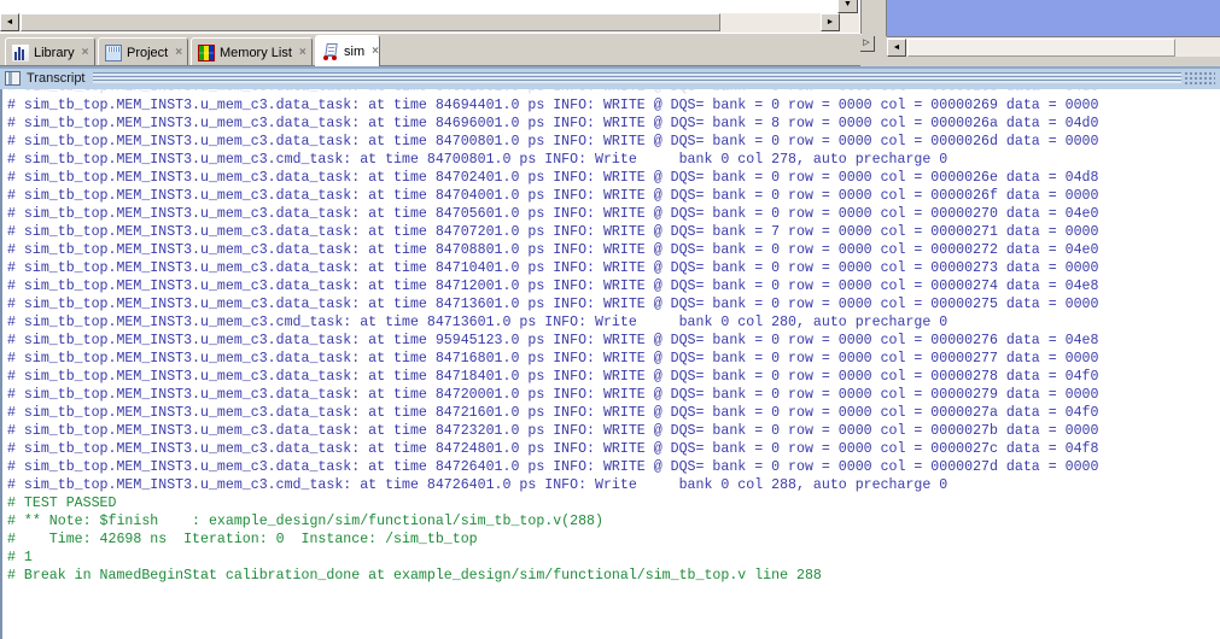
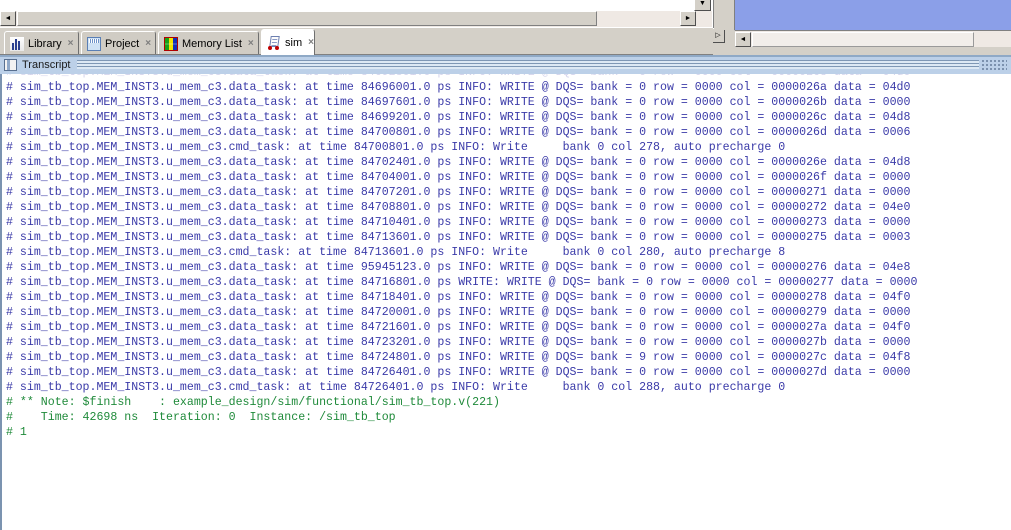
  Library
  ×
  Project
  ×
  Memory List
  ×
  sim
  ×
  Transcript
- # sim_tb_top.MEM_INST3.u_mem_c3.data_task: at time 84694401.0 ps INFO: WRITE @ DQS= bank = 0 row = 0000 col = 00000269 data = 0000
- # sim_tb_top.MEM_INST3.u_mem_c3.data_task: at time 84696001.0 ps INFO: WRITE @ DQS= bank = 8 row = 0000 col = 0000026a data = 04d0
+ # sim_tb_top.MEM_INST3.u_mem_c3.data_task: at time 84696001.0 ps INFO: WRITE @ DQS= bank = 0 row = 0000 col = 0000026a data = 04d0
+ # sim_tb_top.MEM_INST3.u_mem_c3.data_task: at time 84697601.0 ps INFO: WRITE @ DQS= bank = 0 row = 0000 col = 0000026b data = 0000
+ # sim_tb_top.MEM_INST3.u_mem_c3.data_task: at time 84699201.0 ps INFO: WRITE @ DQS= bank = 0 row = 0000 col = 0000026c data = 04d8
- # sim_tb_top.MEM_INST3.u_mem_c3.data_task: at time 84700801.0 ps INFO: WRITE @ DQS= bank = 0 row = 0000 col = 0000026d data = 0000
+ # sim_tb_top.MEM_INST3.u_mem_c3.data_task: at time 84700801.0 ps INFO: WRITE @ DQS= bank = 0 row = 0000 col = 0000026d data = 0006
  # sim_tb_top.MEM_INST3.u_mem_c3.cmd_task: at time 84700801.0 ps INFO: Write bank 0 col 278, auto precharge 0
  # sim_tb_top.MEM_INST3.u_mem_c3.data_task: at time 84702401.0 ps INFO: WRITE @ DQS= bank = 0 row = 0000 col = 0000026e data = 04d8
  # sim_tb_top.MEM_INST3.u_mem_c3.data_task: at time 84704001.0 ps INFO: WRITE @ DQS= bank = 0 row = 0000 col = 0000026f data = 0000
- # sim_tb_top.MEM_INST3.u_mem_c3.data_task: at time 84705601.0 ps INFO: WRITE @ DQS= bank = 0 row = 0000 col = 00000270 data = 04e0
- # sim_tb_top.MEM_INST3.u_mem_c3.data_task: at time 84707201.0 ps INFO: WRITE @ DQS= bank = 7 row = 0000 col = 00000271 data = 0000
+ # sim_tb_top.MEM_INST3.u_mem_c3.data_task: at time 84707201.0 ps INFO: WRITE @ DQS= bank = 0 row = 0000 col = 00000271 data = 0000
  # sim_tb_top.MEM_INST3.u_mem_c3.data_task: at time 84708801.0 ps INFO: WRITE @ DQS= bank = 0 row = 0000 col = 00000272 data = 04e0
  # sim_tb_top.MEM_INST3.u_mem_c3.data_task: at time 84710401.0 ps INFO: WRITE @ DQS= bank = 0 row = 0000 col = 00000273 data = 0000
- # sim_tb_top.MEM_INST3.u_mem_c3.data_task: at time 84712001.0 ps INFO: WRITE @ DQS= bank = 0 row = 0000 col = 00000274 data = 04e8
- # sim_tb_top.MEM_INST3.u_mem_c3.data_task: at time 84713601.0 ps INFO: WRITE @ DQS= bank = 0 row = 0000 col = 00000275 data = 0000
+ # sim_tb_top.MEM_INST3.u_mem_c3.data_task: at time 84713601.0 ps INFO: WRITE @ DQS= bank = 0 row = 0000 col = 00000275 data = 0003
- # sim_tb_top.MEM_INST3.u_mem_c3.cmd_task: at time 84713601.0 ps INFO: Write bank 0 col 280, auto precharge 0
+ # sim_tb_top.MEM_INST3.u_mem_c3.cmd_task: at time 84713601.0 ps INFO: Write bank 0 col 280, auto precharge 8
  # sim_tb_top.MEM_INST3.u_mem_c3.data_task: at time 95945123.0 ps INFO: WRITE @ DQS= bank = 0 row = 0000 col = 00000276 data = 04e8
- # sim_tb_top.MEM_INST3.u_mem_c3.data_task: at time 84716801.0 ps INFO: WRITE @ DQS= bank = 0 row = 0000 col = 00000277 data = 0000
+ # sim_tb_top.MEM_INST3.u_mem_c3.data_task: at time 84716801.0 ps WRITE: WRITE @ DQS= bank = 0 row = 0000 col = 00000277 data = 0000
  # sim_tb_top.MEM_INST3.u_mem_c3.data_task: at time 84718401.0 ps INFO: WRITE @ DQS= bank = 0 row = 0000 col = 00000278 data = 04f0
  # sim_tb_top.MEM_INST3.u_mem_c3.data_task: at time 84720001.0 ps INFO: WRITE @ DQS= bank = 0 row = 0000 col = 00000279 data = 0000
  # sim_tb_top.MEM_INST3.u_mem_c3.data_task: at time 84721601.0 ps INFO: WRITE @ DQS= bank = 0 row = 0000 col = 0000027a data = 04f0
  # sim_tb_top.MEM_INST3.u_mem_c3.data_task: at time 84723201.0 ps INFO: WRITE @ DQS= bank = 0 row = 0000 col = 0000027b data = 0000
- # sim_tb_top.MEM_INST3.u_mem_c3.data_task: at time 84724801.0 ps INFO: WRITE @ DQS= bank = 0 row = 0000 col = 0000027c data = 04f8
+ # sim_tb_top.MEM_INST3.u_mem_c3.data_task: at time 84724801.0 ps INFO: WRITE @ DQS= bank = 9 row = 0000 col = 0000027c data = 04f8
  # sim_tb_top.MEM_INST3.u_mem_c3.data_task: at time 84726401.0 ps INFO: WRITE @ DQS= bank = 0 row = 0000 col = 0000027d data = 0000
  # sim_tb_top.MEM_INST3.u_mem_c3.cmd_task: at time 84726401.0 ps INFO: Write bank 0 col 288, auto precharge 0
- # TEST PASSED
- # ** Note: $finish : example_design/sim/functional/sim_tb_top.v(288)
+ # ** Note: $finish : example_design/sim/functional/sim_tb_top.v(221)
  # Time: 42698 ns Iteration: 0 Instance: /sim_tb_top
  # 1
- # Break in NamedBeginStat calibration_done at example_design/sim/functional/sim_tb_top.v line 288
